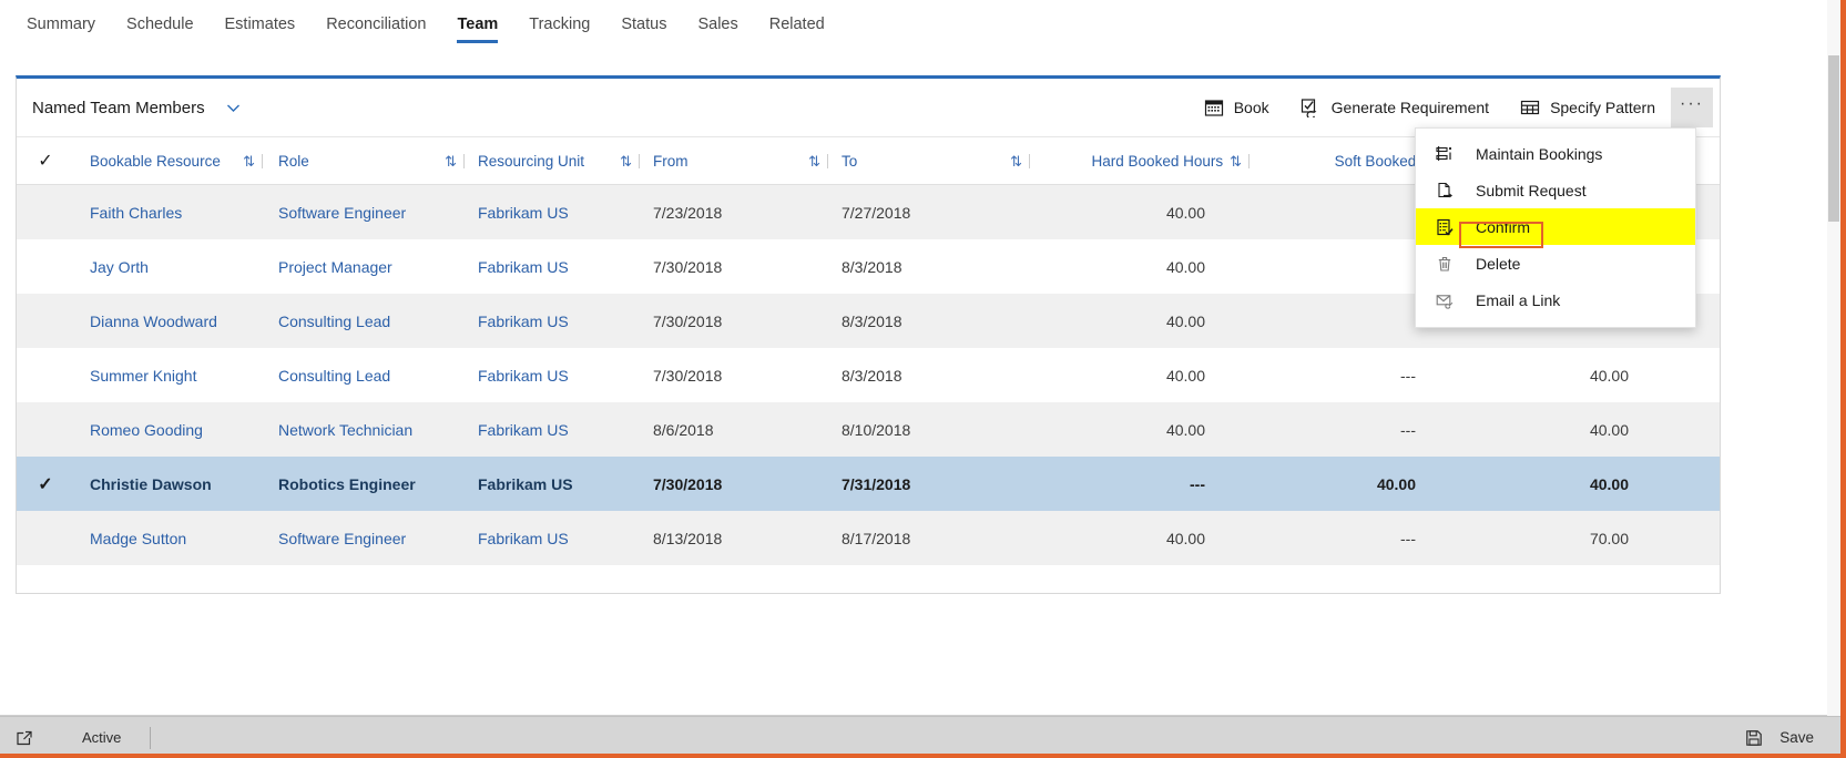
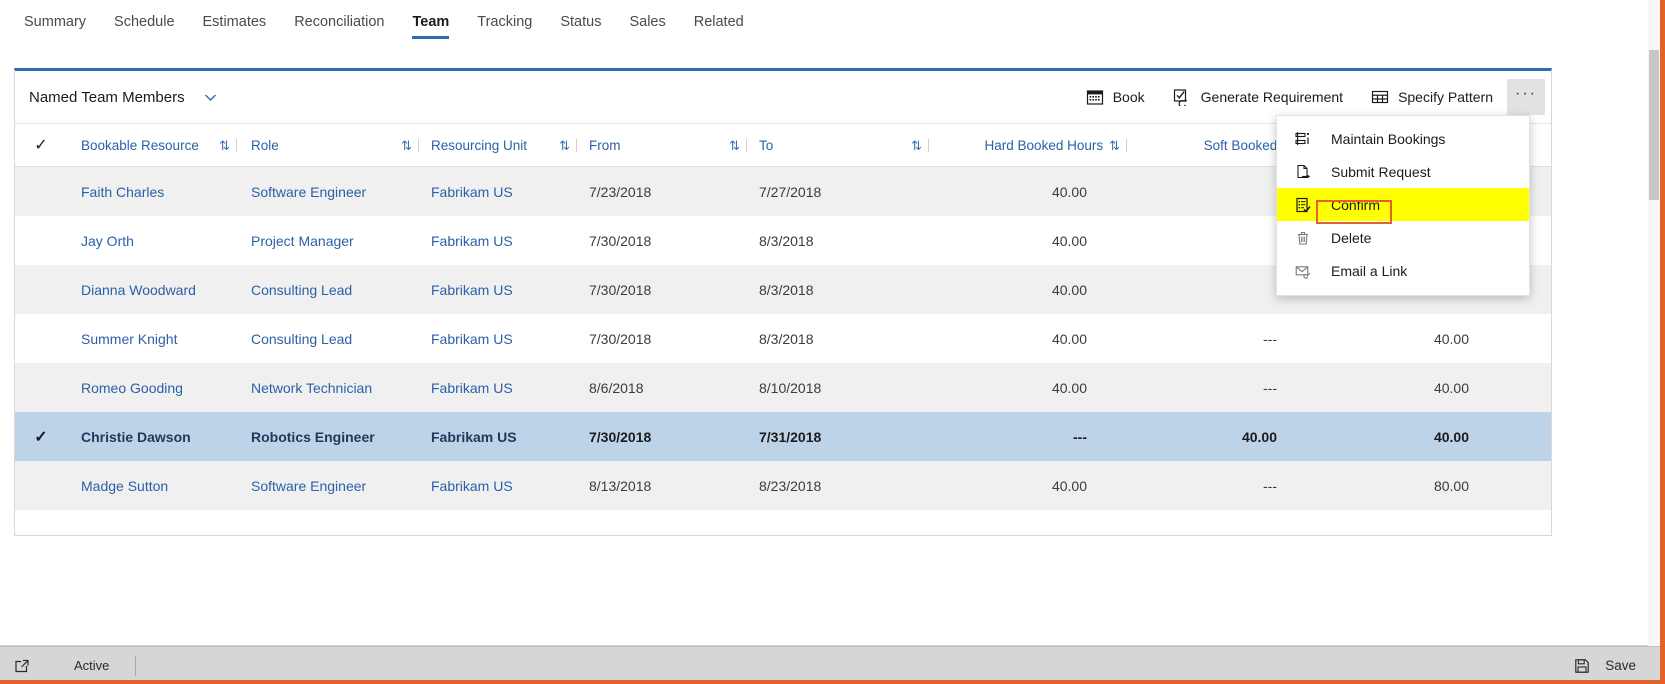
  Summary
  Schedule
  Estimates
  Reconciliation
  Team
  Tracking
  Status
  Sales
  Related
  Named Team Members
  Book
  Generate Requirement
  Specify Pattern
  ···
  ✓
  Bookable Resource
  ⇅
  Role
  ⇅
  Resourcing Unit
  ⇅
  From
  ⇅
  To
  ⇅
  Hard Booked Hours
  ⇅
  Faith Charles
  Software Engineer
  Fabrikam US
  7/23/2018
  7/27/2018
  40.00
  Jay Orth
  Project Manager
  Fabrikam US
  7/30/2018
  8/3/2018
  40.00
  Dianna Woodward
  Consulting Lead
  Fabrikam US
  7/30/2018
  8/3/2018
  40.00
  Summer Knight
  Consulting Lead
  Fabrikam US
  7/30/2018
  8/3/2018
  40.00
  ---
  40.00
  Romeo Gooding
  Network Technician
  Fabrikam US
  8/6/2018
  8/10/2018
  40.00
  ---
  40.00
  ✓
  Christie Dawson
  Robotics Engineer
  Fabrikam US
  7/30/2018
  7/31/2018
  ---
  40.00
  40.00
  Madge Sutton
  Software Engineer
  Fabrikam US
  8/13/2018
- 8/17/2018
+ 8/23/2018
  40.00
  ---
- 70.00
+ 80.00
  Maintain Bookings
  Submit Request
  Confirm
  Delete
  Email a Link
  Active
  Save
